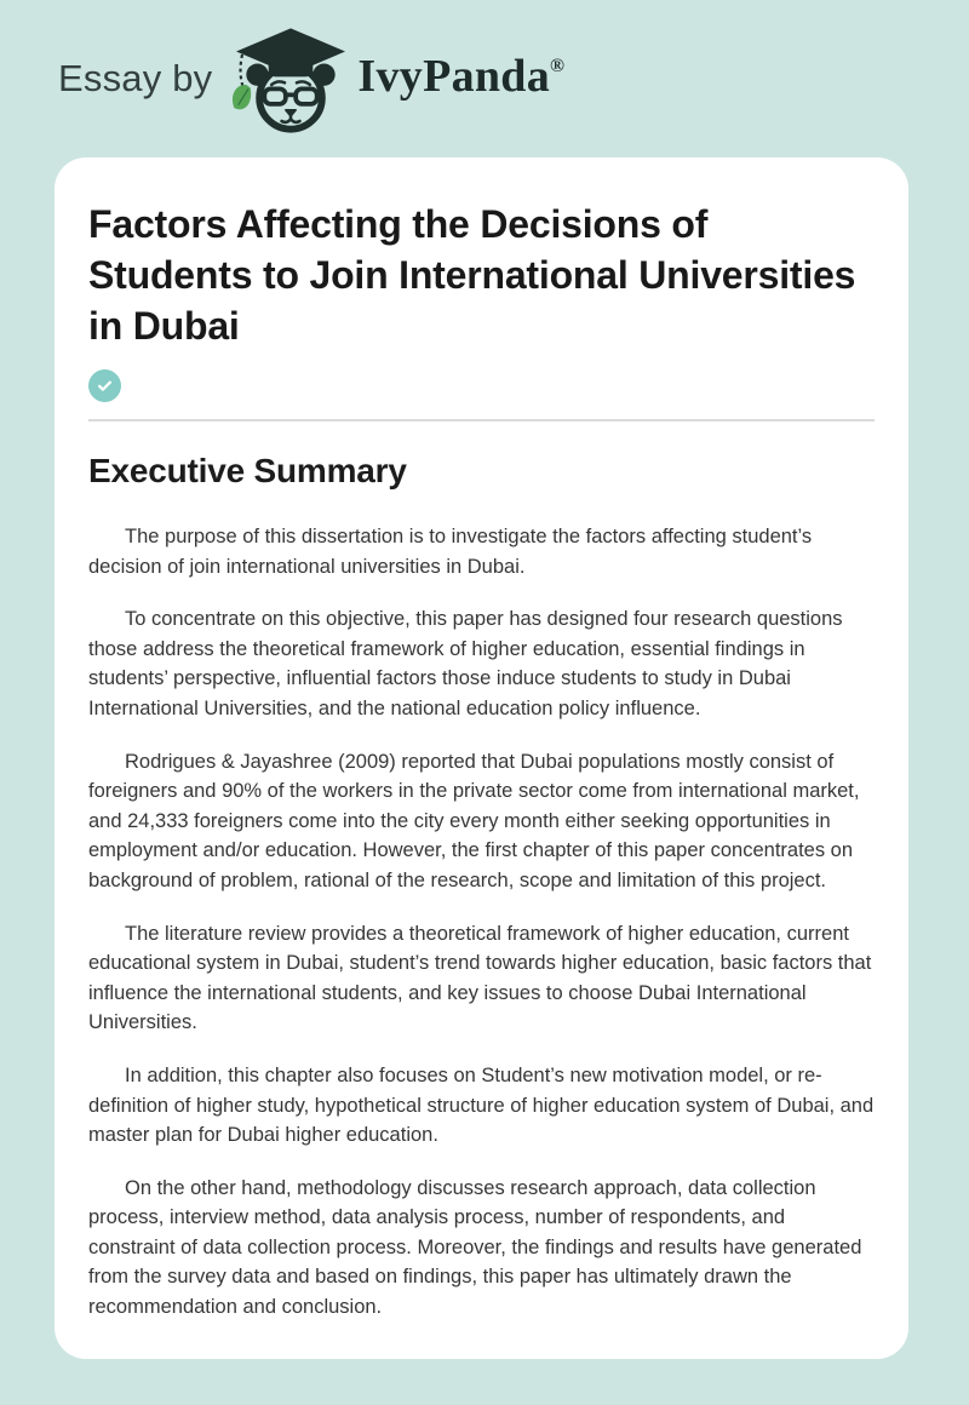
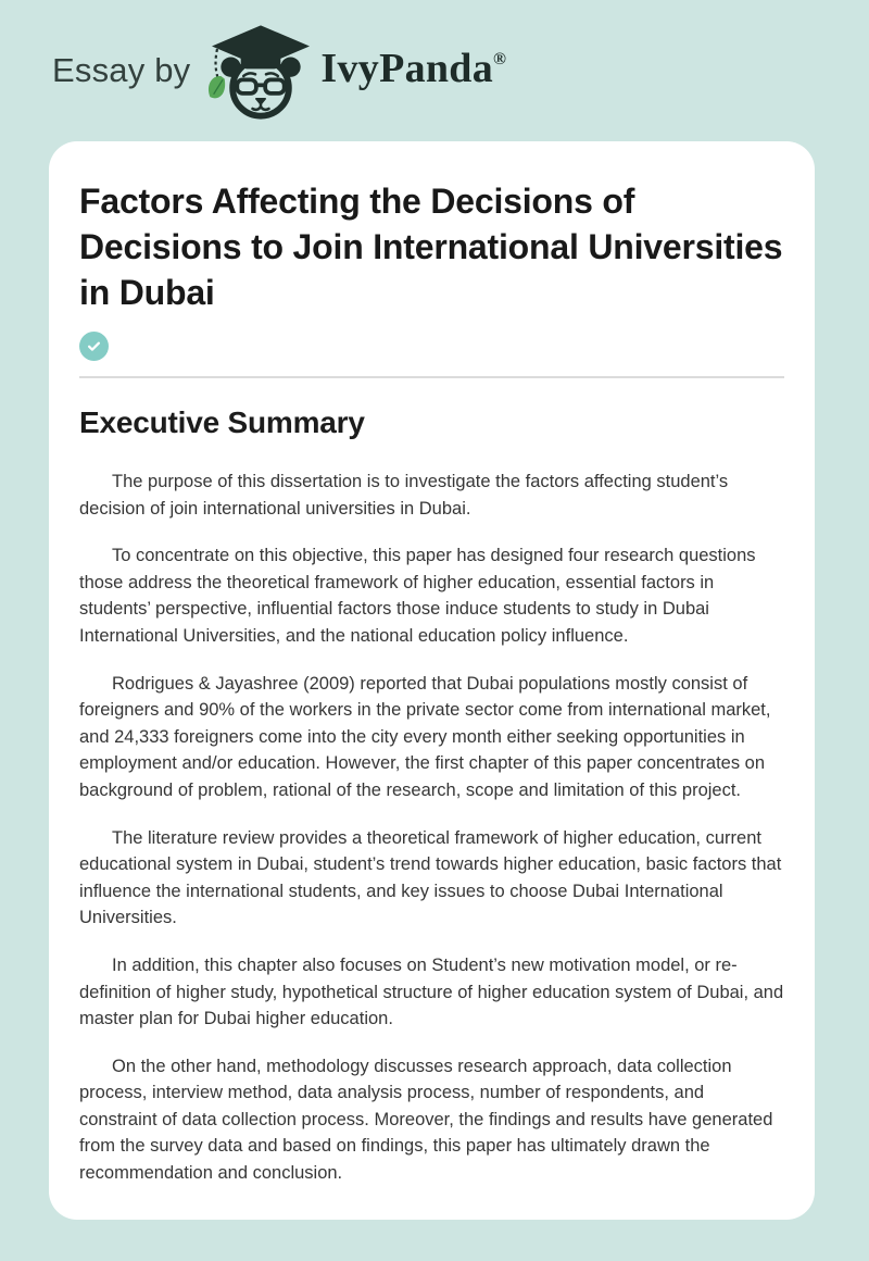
  Essay by
  IvyPanda®
- Factors Affecting the Decisions of Students to Join International Universities in Dubai
+ Factors Affecting the Decisions of Decisions to Join International Universities in Dubai
  Executive Summary
  The purpose of this dissertation is to investigate the factors affecting student’s decision of join international universities in Dubai.
- To concentrate on this objective, this paper has designed four research questions those address the theoretical framework of higher education, essential findings in students’ perspective, influential factors those induce students to study in Dubai International Universities, and the national education policy influence.
+ To concentrate on this objective, this paper has designed four research questions those address the theoretical framework of higher education, essential factors in students’ perspective, influential factors those induce students to study in Dubai International Universities, and the national education policy influence.
  Rodrigues & Jayashree (2009) reported that Dubai populations mostly consist of foreigners and 90% of the workers in the private sector come from international market, and 24,333 foreigners come into the city every month either seeking opportunities in employment and/or education. However, the first chapter of this paper concentrates on background of problem, rational of the research, scope and limitation of this project.
  The literature review provides a theoretical framework of higher education, current educational system in Dubai, student’s trend towards higher education, basic factors that influence the international students, and key issues to choose Dubai International Universities.
  In addition, this chapter also focuses on Student’s new motivation model, or re-definition of higher study, hypothetical structure of higher education system of Dubai, and master plan for Dubai higher education.
  On the other hand, methodology discusses research approach, data collection process, interview method, data analysis process, number of respondents, and constraint of data collection process. Moreover, the findings and results have generated from the survey data and based on findings, this paper has ultimately drawn the recommendation and conclusion.
